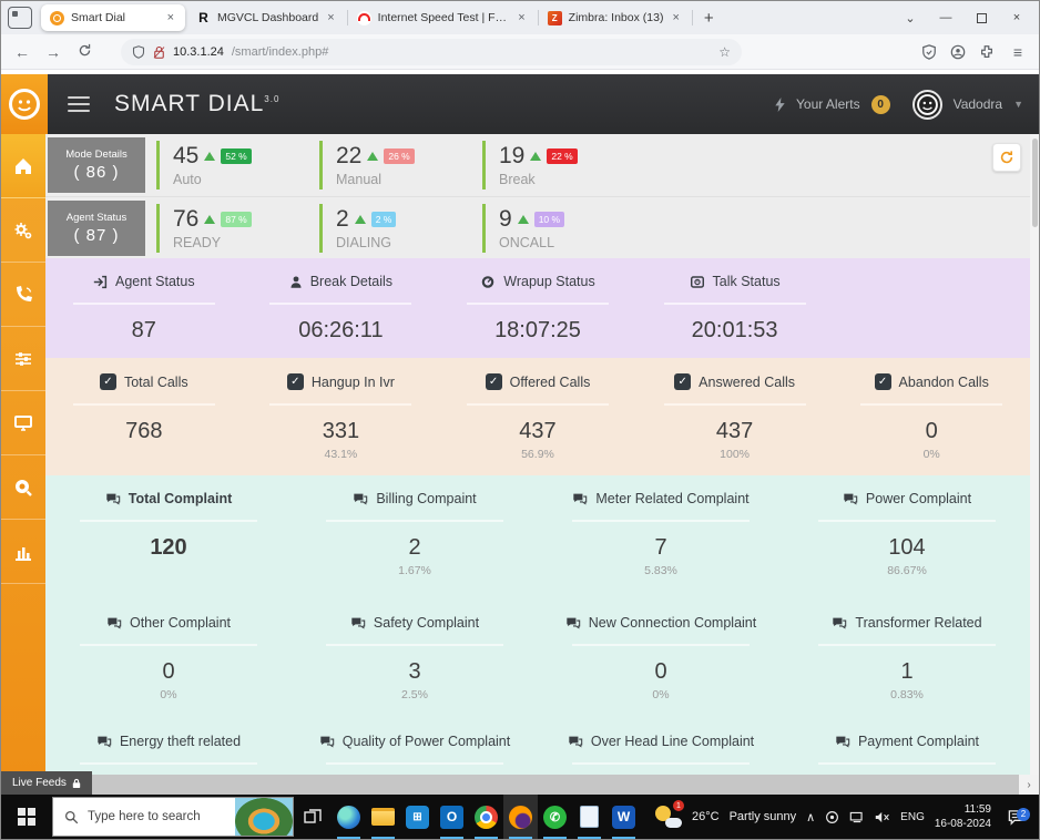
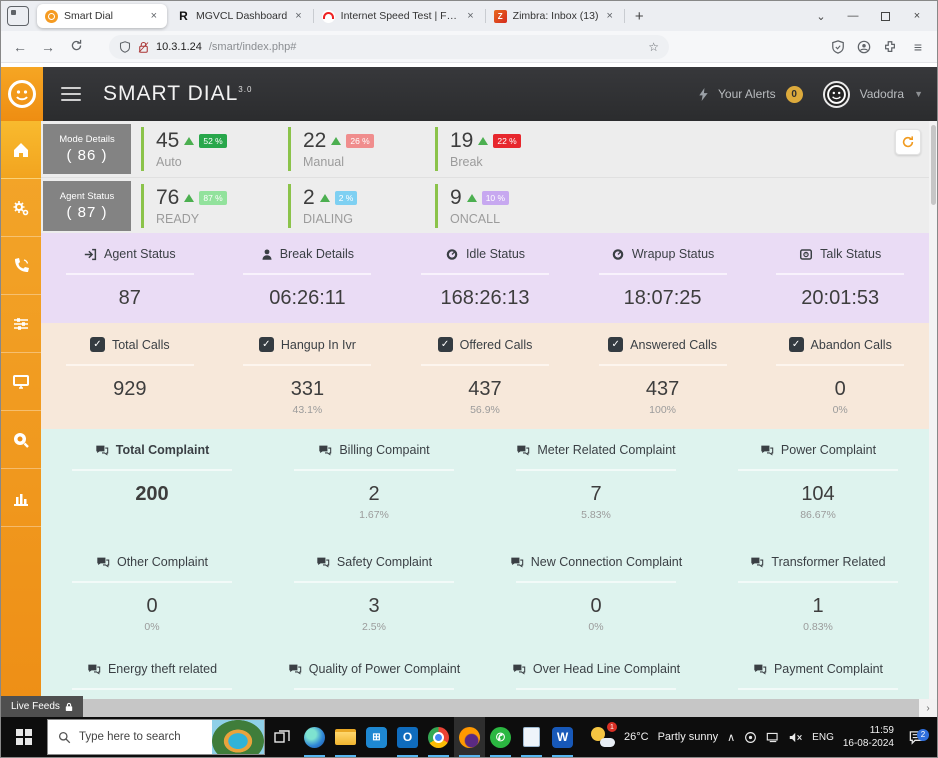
  Smart Dial
  ×
  R
  MGVCL Dashboard
  ×
  Internet Speed Test | Fast
  ×
  Z
  Zimbra: Inbox (13)
  ×
  +
  ⌄
  —
  ×
  ←
  →
  10.3.1.24
  /smart/index.php#
  ☆
  ≡
  SMART DIAL3.0
  Your Alerts
  0
  Vadodra
  ▼
  Mode Details
  ( 86 )
  45
  52 %
  Auto
  22
  26 %
  Manual
  19
  22 %
  Break
  Agent Status
  ( 87 )
  76
  87 %
  READY
  2
  2 %
  DIALING
  9
  10 %
  ONCALL
  Agent Status
  87
  Break Details
  06:26:11
+ Idle Status
+ 168:26:13
  Wrapup Status
  18:07:25
  Talk Status
  20:01:53
  ✓
  Total Calls
- 768
+ 929
  ✓
  Hangup In Ivr
  331
  43.1%
  ✓
  Offered Calls
  437
  56.9%
  ✓
  Answered Calls
  437
  100%
  ✓
  Abandon Calls
  0
  0%
  Total Complaint
- 120
+ 200
  Billing Compaint
  2
  1.67%
  Meter Related Complaint
  7
  5.83%
  Power Complaint
  104
  86.67%
  Other Complaint
  0
  0%
  Safety Complaint
  3
  2.5%
  New Connection Complaint
  0
  0%
  Transformer Related
  1
  0.83%
  Energy theft related
  Quality of Power Complaint
  Over Head Line Complaint
  Payment Complaint
  Live Feeds
  ›
  Type here to search
  ⊞
  O
  ✆
  W
  26°C
  Partly sunny
  ∧
  ENG
  11:59
  16-08-2024
  2
